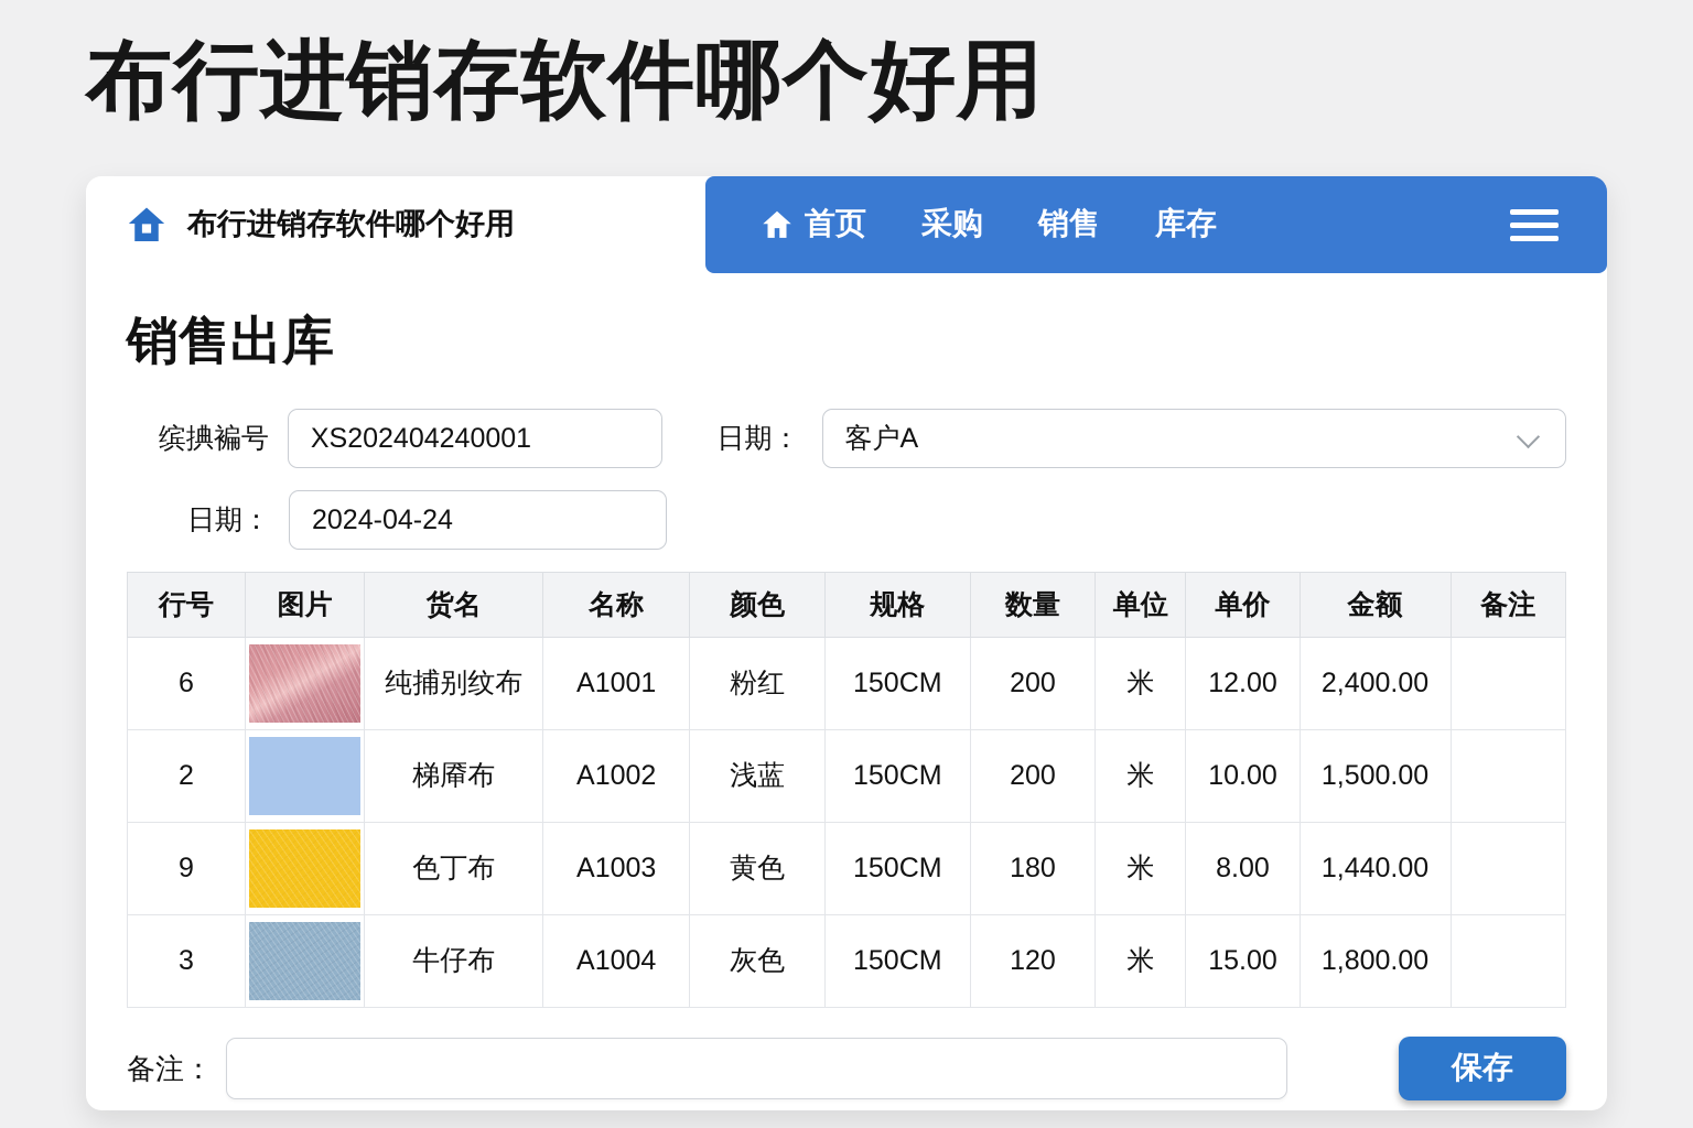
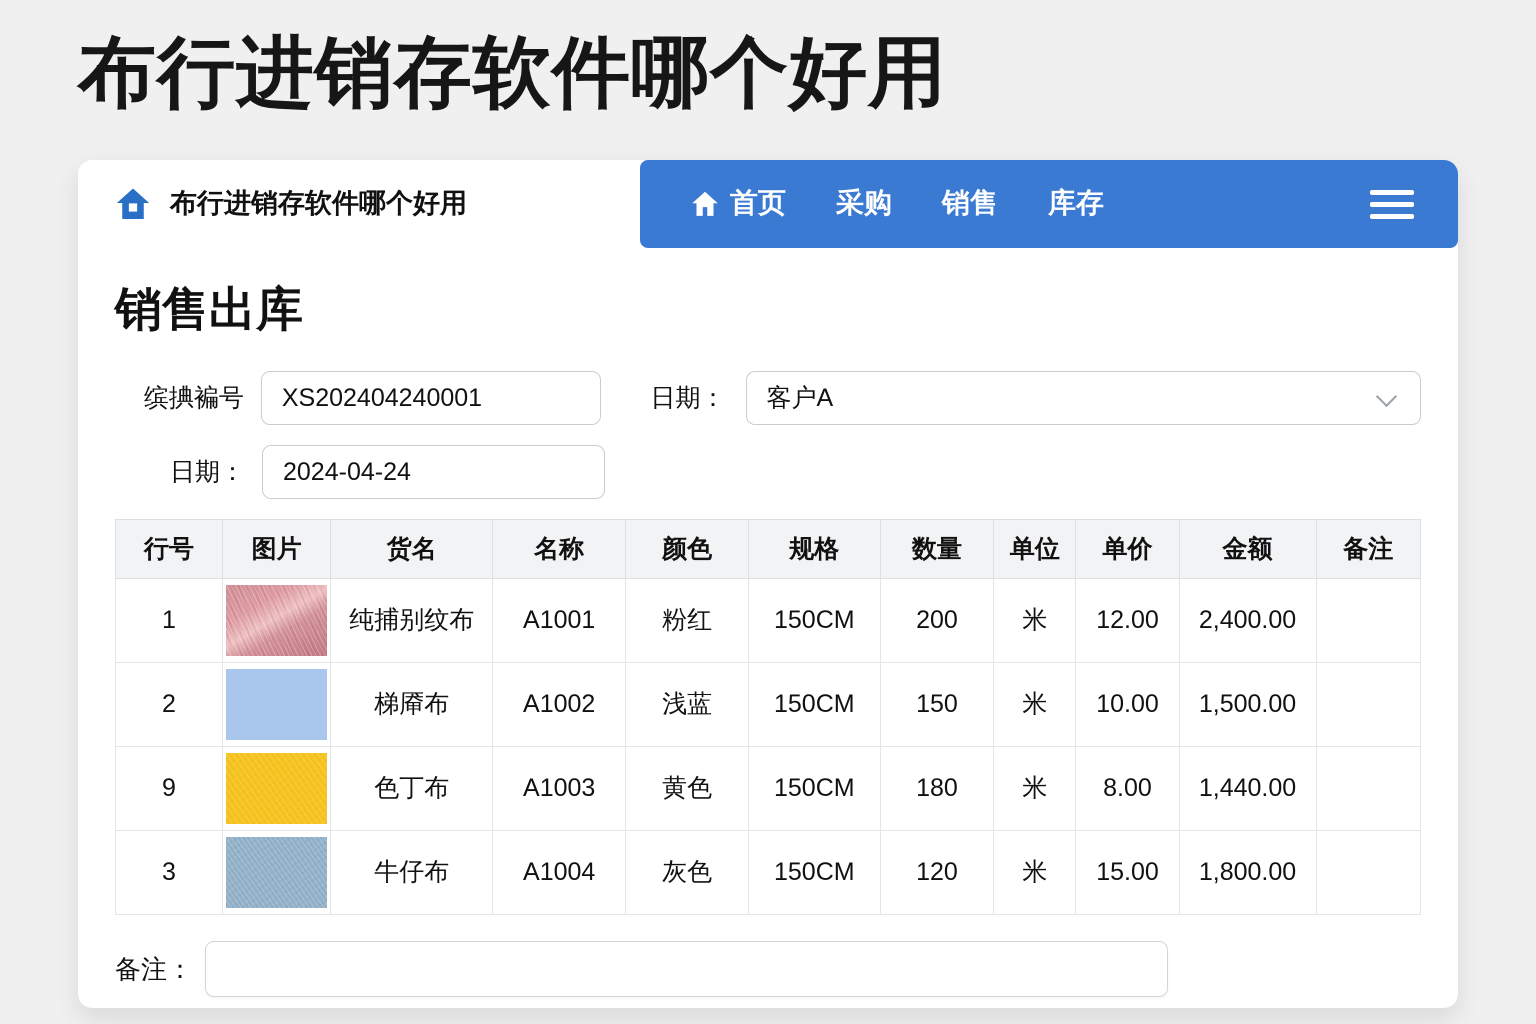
  布行进销存软件哪个好用
  布行进销存软件哪个好用
  首页
  采购
  销售
  库存
  销售出库
  缤捵褊号
  XS202404240001
  日期：
  客户A
  日期：
  2024-04-24
  行号	图片	货名	名称	颜色	规格	数量	单位	单价	金额	备注
- 6		纯捕别纹布	A1001	粉红	150CM	200	米	12.00	2,400.00
+ 1		纯捕别纹布	A1001	粉红	150CM	200	米	12.00	2,400.00
- 2		梯厣布	A1002	浅蓝	150CM	200	米	10.00	1,500.00
+ 2		梯厣布	A1002	浅蓝	150CM	150	米	10.00	1,500.00
  9		色丁布	A1003	黄色	150CM	180	米	8.00	1,440.00
  3		牛仔布	A1004	灰色	150CM	120	米	15.00	1,800.00
  备注：
- 保存
